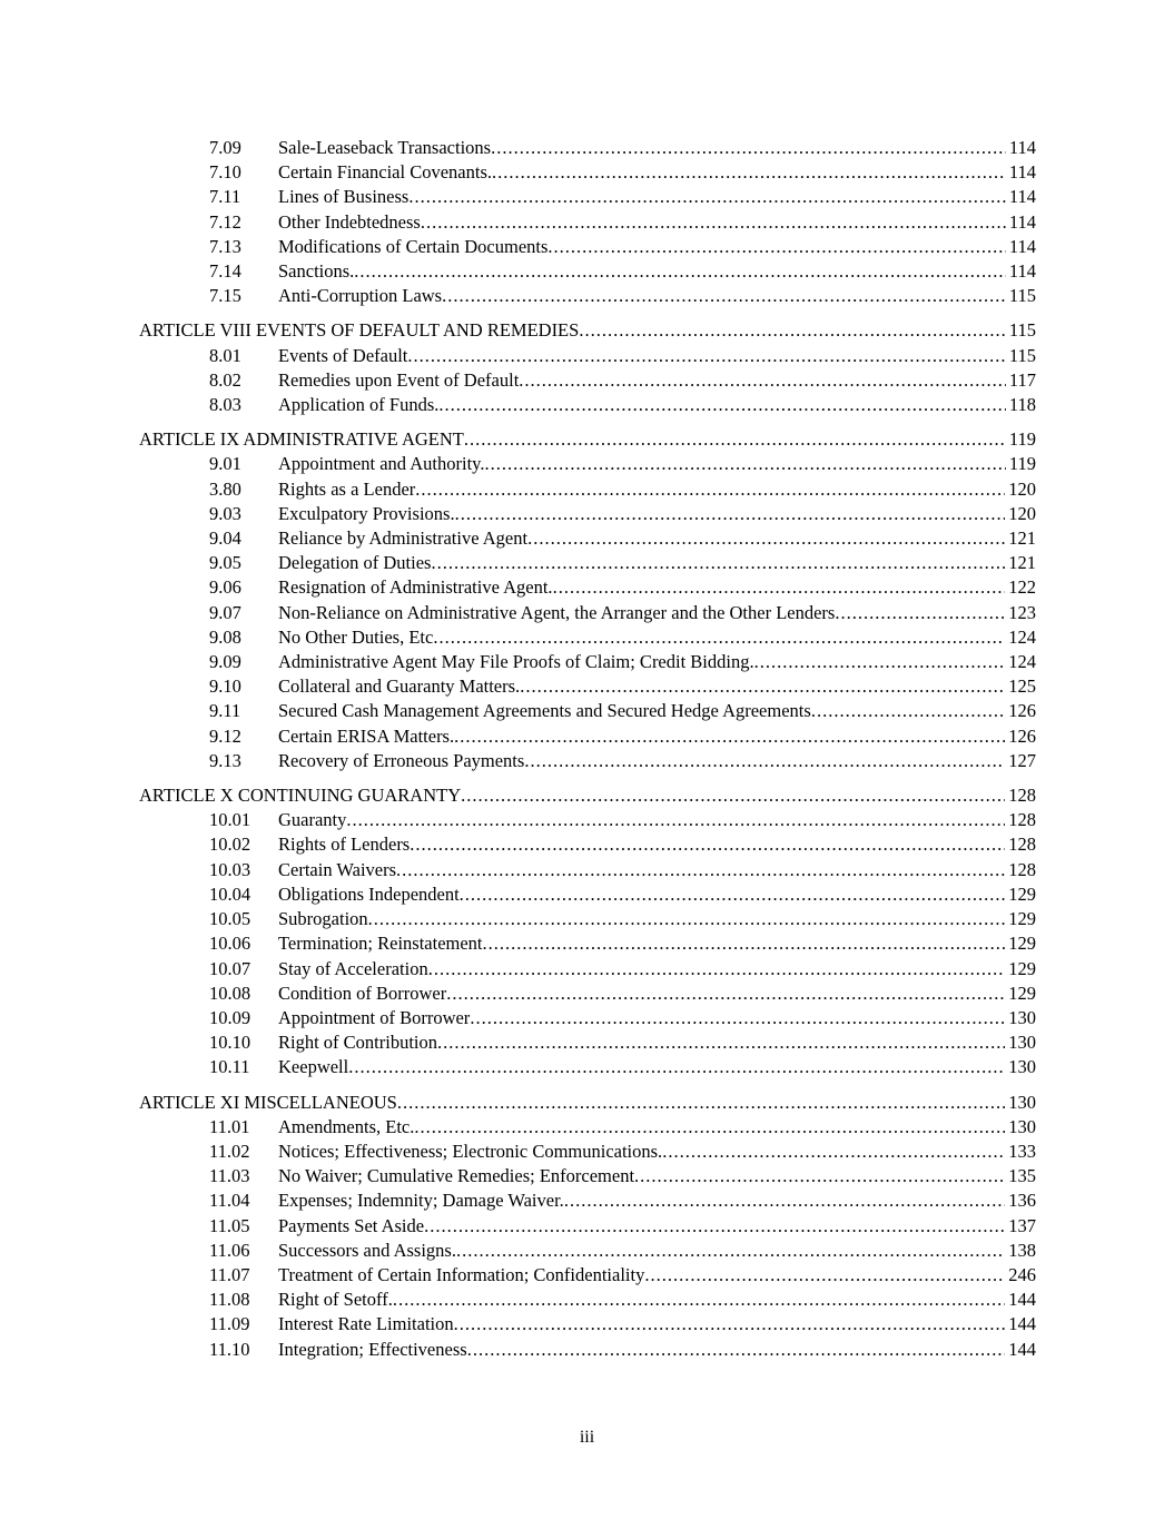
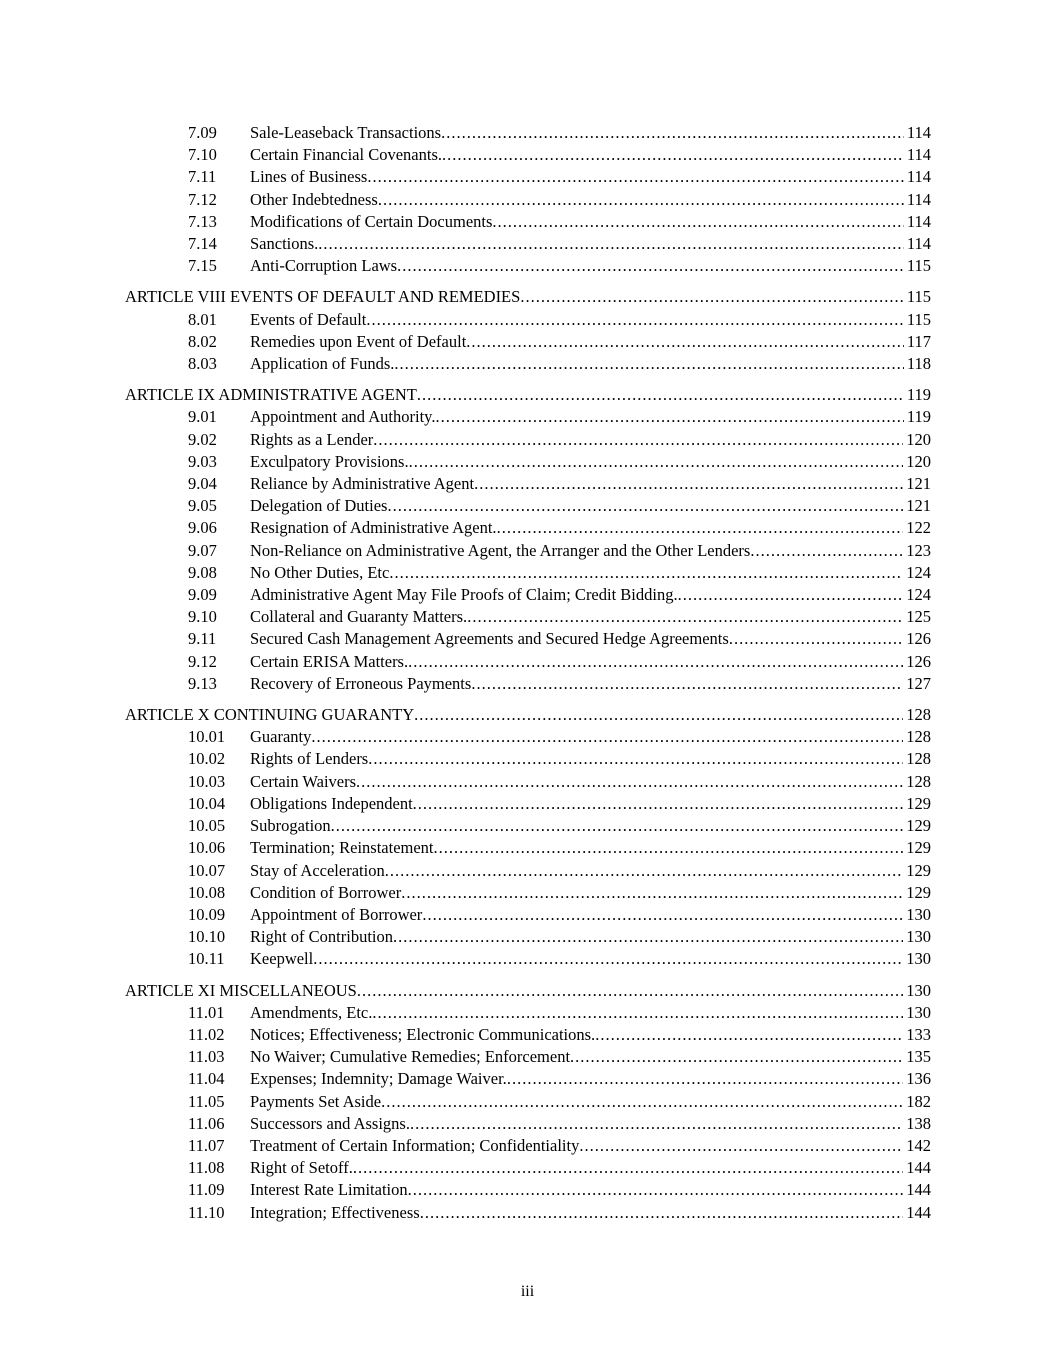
  7.09
  Sale-Leaseback Transactions
  114
  7.10
  Certain Financial Covenants.
  114
  7.11
  Lines of Business
  114
  7.12
  Other Indebtedness
  114
  7.13
  Modifications of Certain Documents
  114
  7.14
  Sanctions.
  114
  7.15
  Anti-Corruption Laws
  115
  ARTICLE VIII EVENTS OF DEFAULT AND REMEDIES
  115
  8.01
  Events of Default
  115
  8.02
  Remedies upon Event of Default
  117
  8.03
  Application of Funds.
  118
  ARTICLE IX ADMINISTRATIVE AGENT
  119
  9.01
  Appointment and Authority.
  119
- 3.80
+ 9.02
  Rights as a Lender
  120
  9.03
  Exculpatory Provisions.
  120
  9.04
  Reliance by Administrative Agent
  121
  9.05
  Delegation of Duties
  121
  9.06
  Resignation of Administrative Agent.
  122
  9.07
  Non-Reliance on Administrative Agent, the Arranger and the Other Lenders
  123
  9.08
  No Other Duties, Etc
  124
  9.09
  Administrative Agent May File Proofs of Claim; Credit Bidding.
  124
  9.10
  Collateral and Guaranty Matters.
  125
  9.11
  Secured Cash Management Agreements and Secured Hedge Agreements
  126
  9.12
  Certain ERISA Matters.
  126
  9.13
  Recovery of Erroneous Payments
  127
  ARTICLE X CONTINUING GUARANTY
  128
  10.01
  Guaranty
  128
  10.02
  Rights of Lenders
  128
  10.03
  Certain Waivers
  128
  10.04
  Obligations Independent
  129
  10.05
  Subrogation
  129
  10.06
  Termination; Reinstatement
  129
  10.07
  Stay of Acceleration
  129
  10.08
  Condition of Borrower
  129
  10.09
  Appointment of Borrower
  130
  10.10
  Right of Contribution
  130
  10.11
  Keepwell
  130
  ARTICLE XI MISCELLANEOUS
  130
  11.01
  Amendments, Etc.
  130
  11.02
  Notices; Effectiveness; Electronic Communications.
  133
  11.03
  No Waiver; Cumulative Remedies; Enforcement
  135
  11.04
  Expenses; Indemnity; Damage Waiver.
  136
  11.05
  Payments Set Aside
- 137
+ 182
  11.06
  Successors and Assigns.
  138
  11.07
  Treatment of Certain Information; Confidentiality
- 246
+ 142
  11.08
  Right of Setoff.
  144
  11.09
  Interest Rate Limitation
  144
  11.10
  Integration; Effectiveness
  144
  iii
